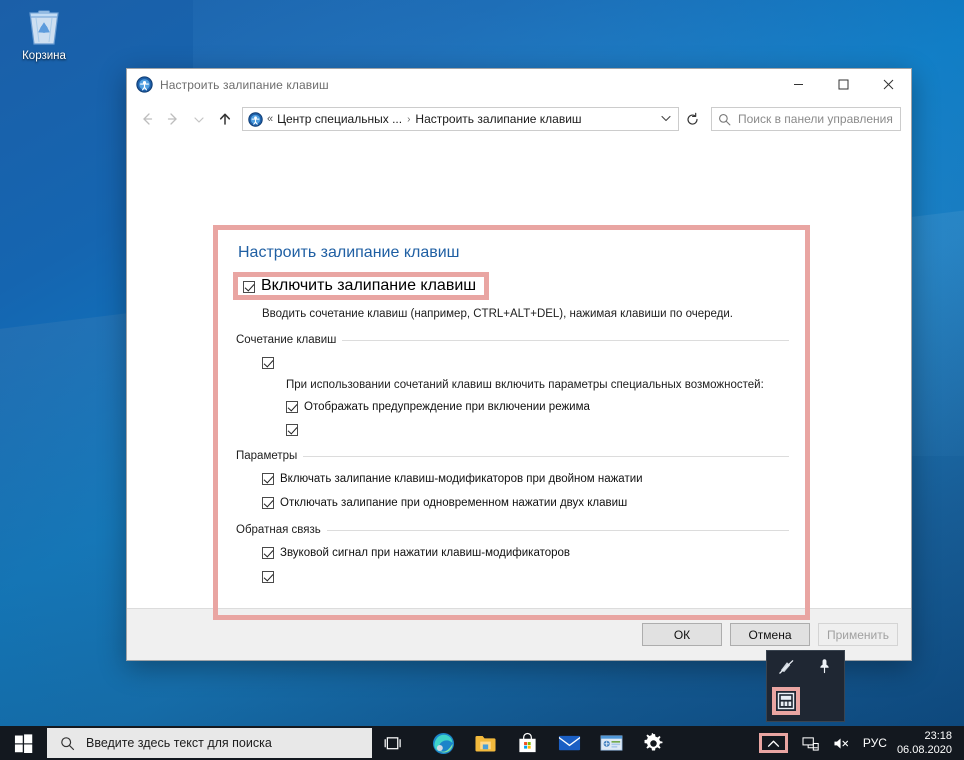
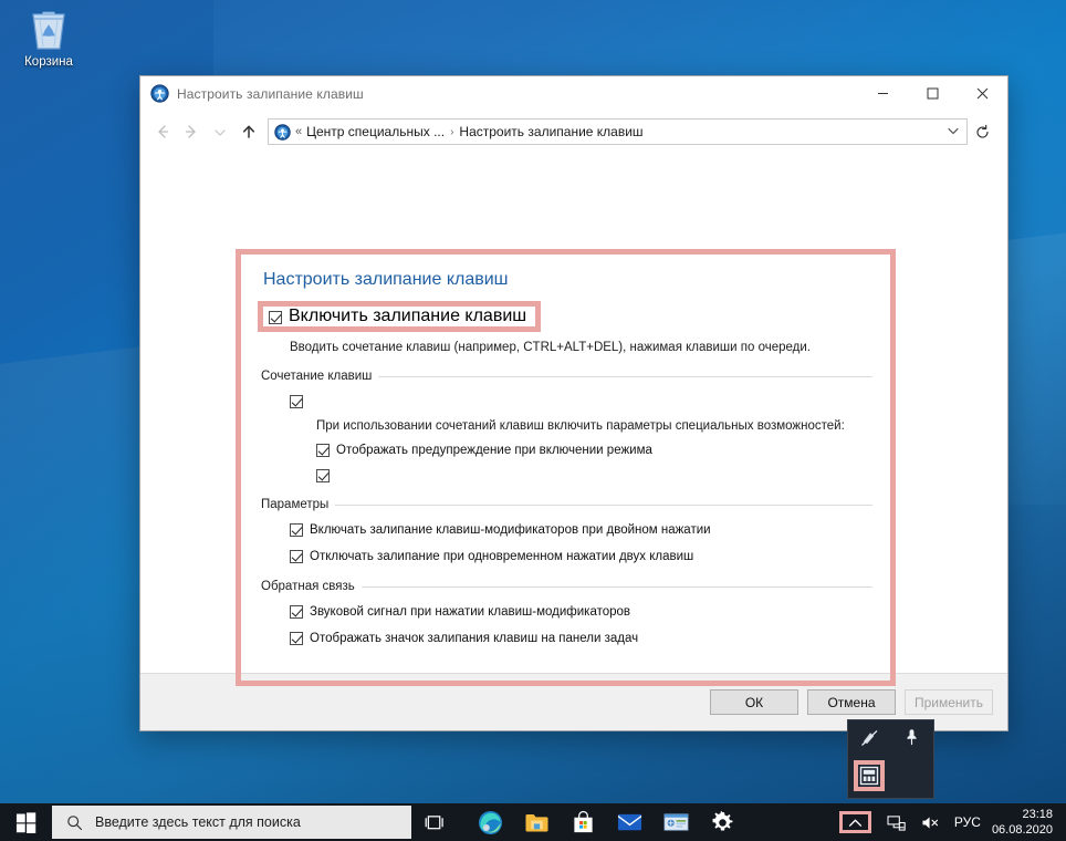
  Корзина
  Настроить залипание клавиш
  «
  Центр специальных ...
  ›
  Настроить залипание клавиш
- Поиск в панели управления
  Настроить залипание клавиш
  Включить залипание клавиш
  Вводить сочетание клавиш (например, CTRL+ALT+DEL), нажимая клавиши по очереди.
  Сочетание клавиш
  При использовании сочетаний клавиш включить параметры специальных возможностей:
  Отображать предупреждение при включении режима
  Параметры
  Включать залипание клавиш-модификаторов при двойном нажатии
  Отключать залипание при одновременном нажатии двух клавиш
  Обратная связь
  Звуковой сигнал при нажатии клавиш-модификаторов
+ Отображать значок залипания клавиш на панели задач
  ОК
  Отмена
  Применить
  Введите здесь текст для поиска
  РУС
  23:18
  06.08.2020
